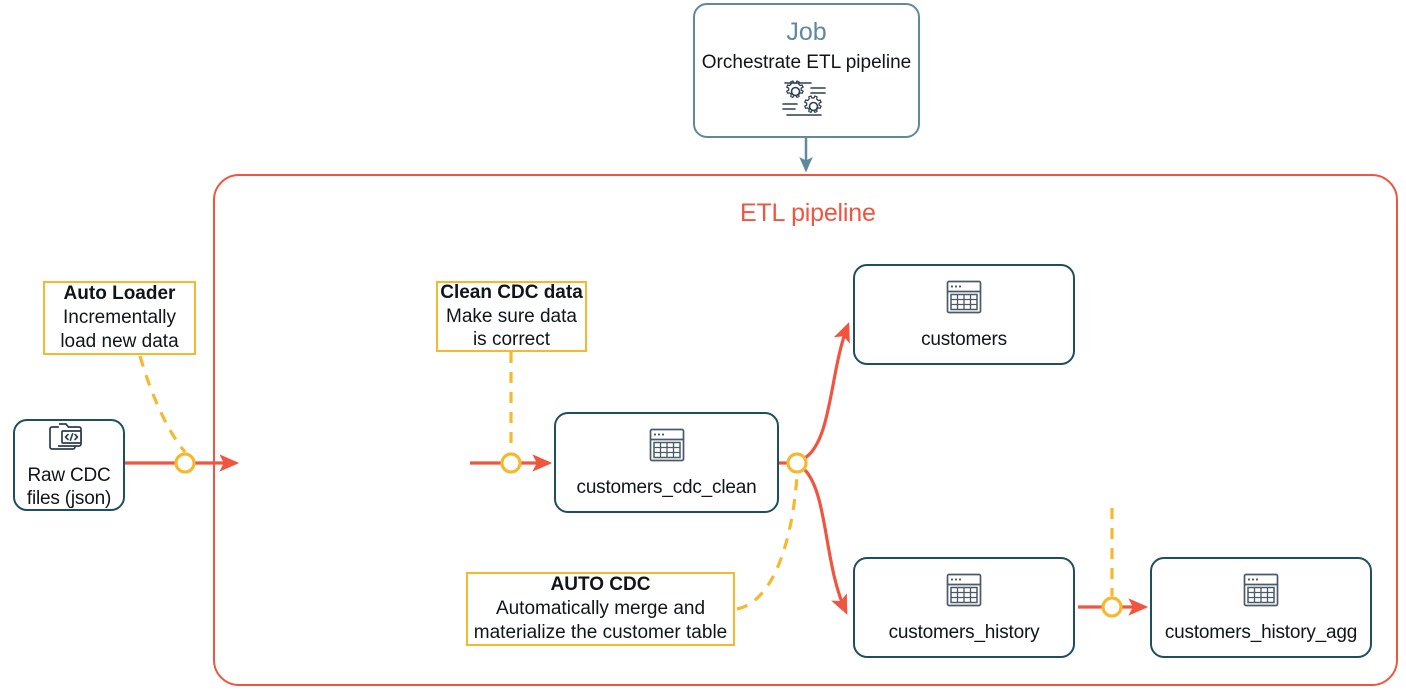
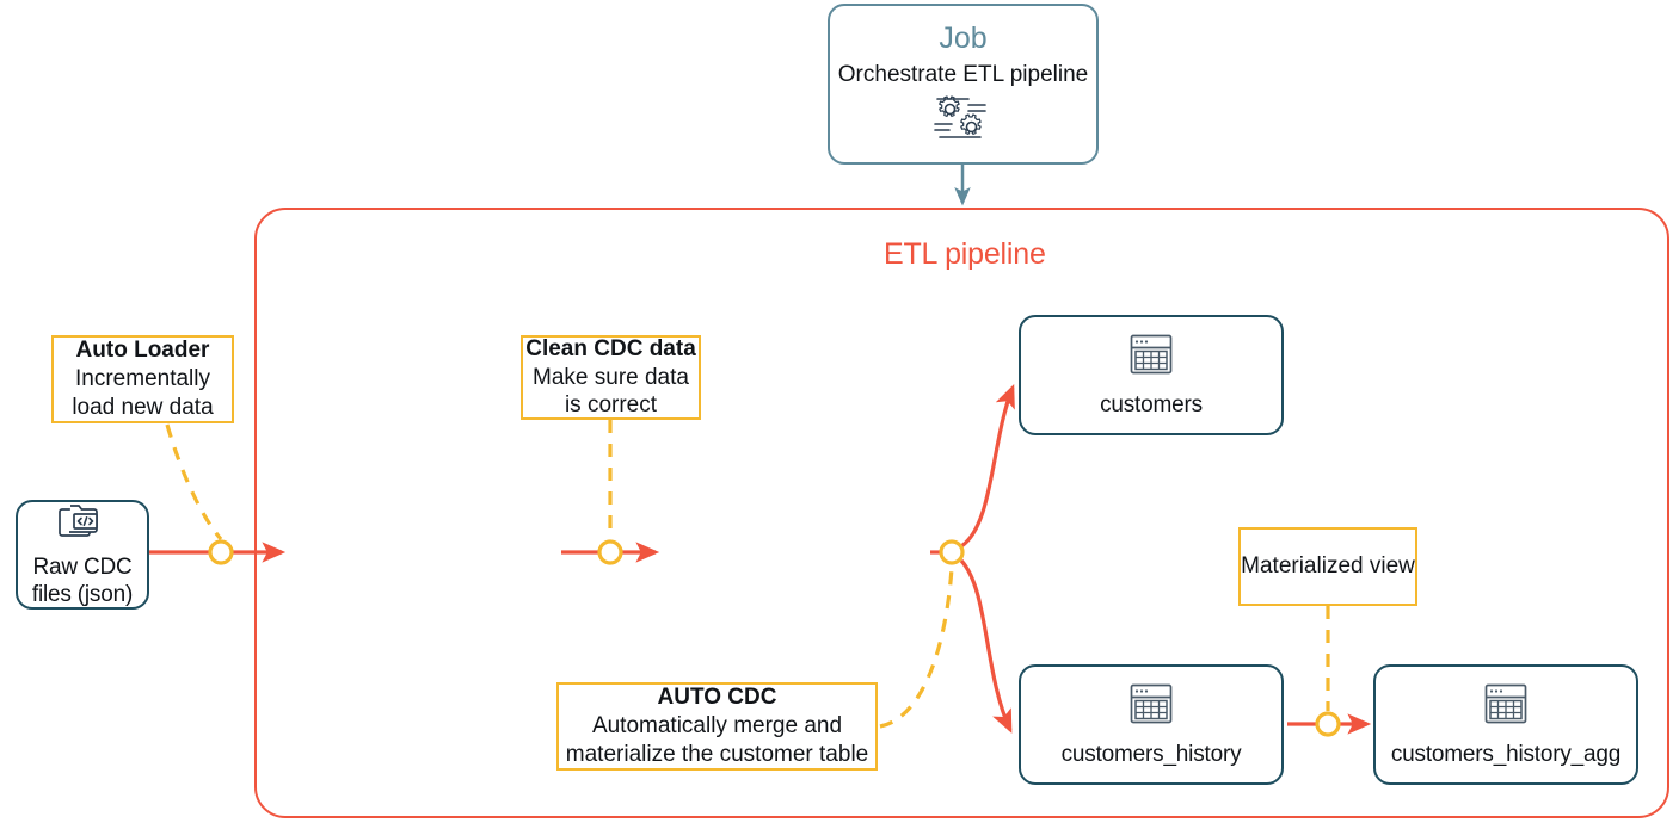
  Job
  Orchestrate ETL pipeline
  ETL pipeline
  Raw CDC
  files (json)
- customers_cdc_clean
  customers
  customers_history
  customers_history_agg
  Auto Loader
  Incrementally
  load new data
  Clean CDC data
  Make sure data
  is correct
  AUTO CDC
  Automatically merge and
  materialize the customer table
+ Materialized view
